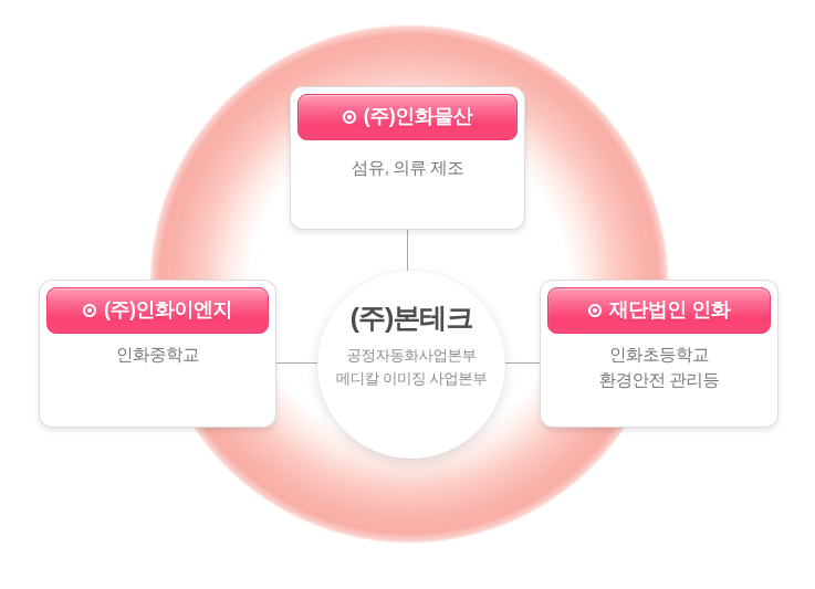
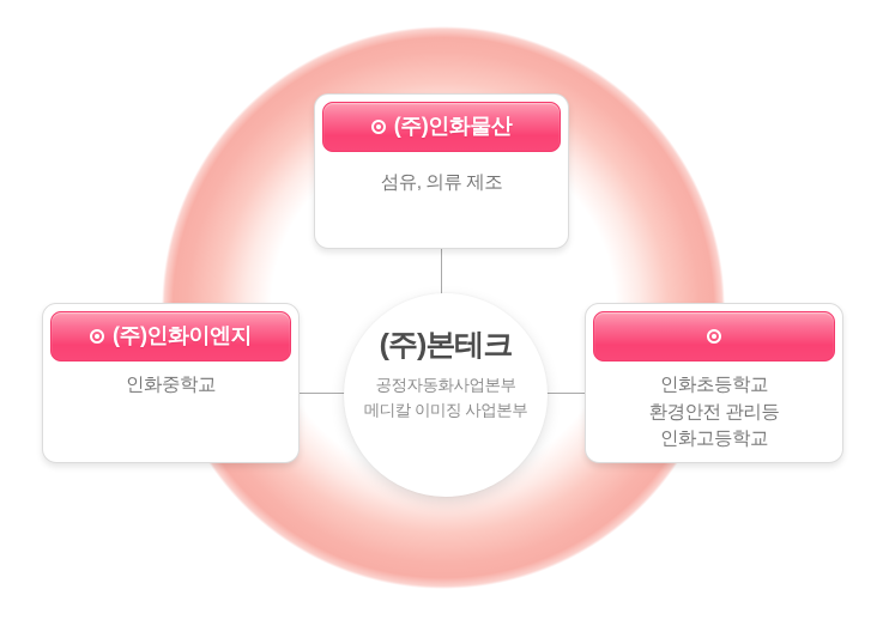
  (주)본테크
  공정자동화사업본부
  메디칼 이미징 사업본부
  (주)인화물산
  섬유, 의류 제조
  (주)인화이엔지
  인화중학교
- 재단법인 인화
  인화초등학교
  환경안전 관리등
+ 인화고등학교
